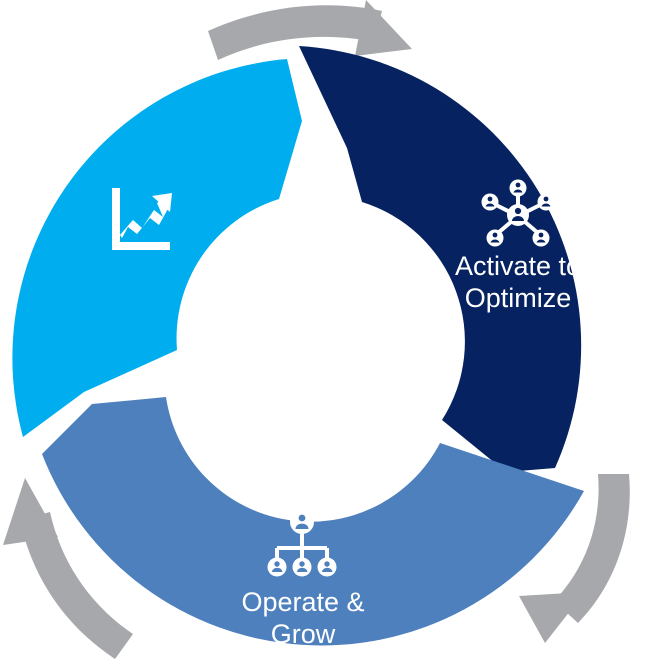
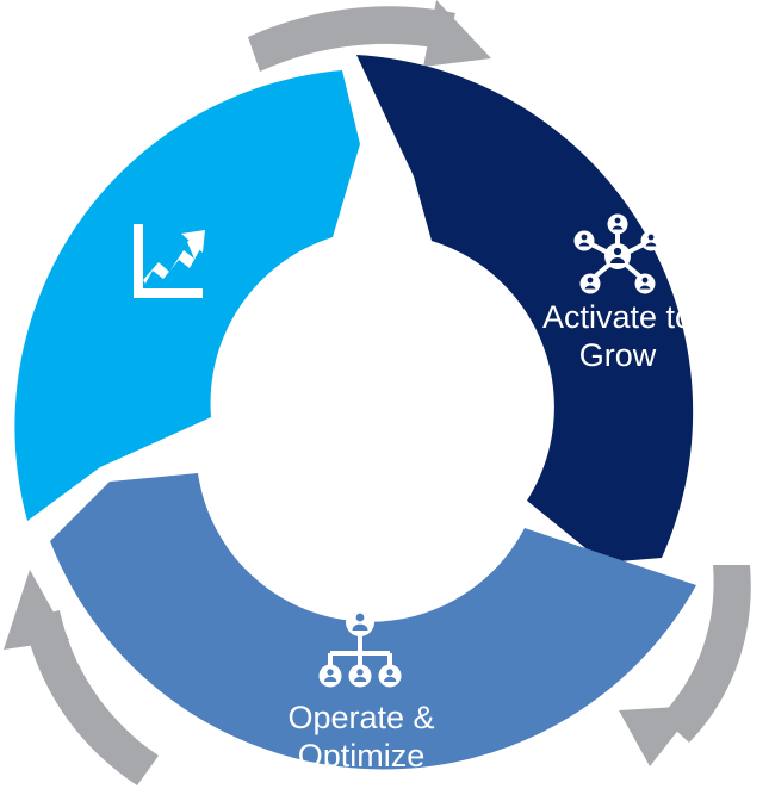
  Activate to
- Optimize
+ Grow
  Operate &
- Grow
+ Optimize
